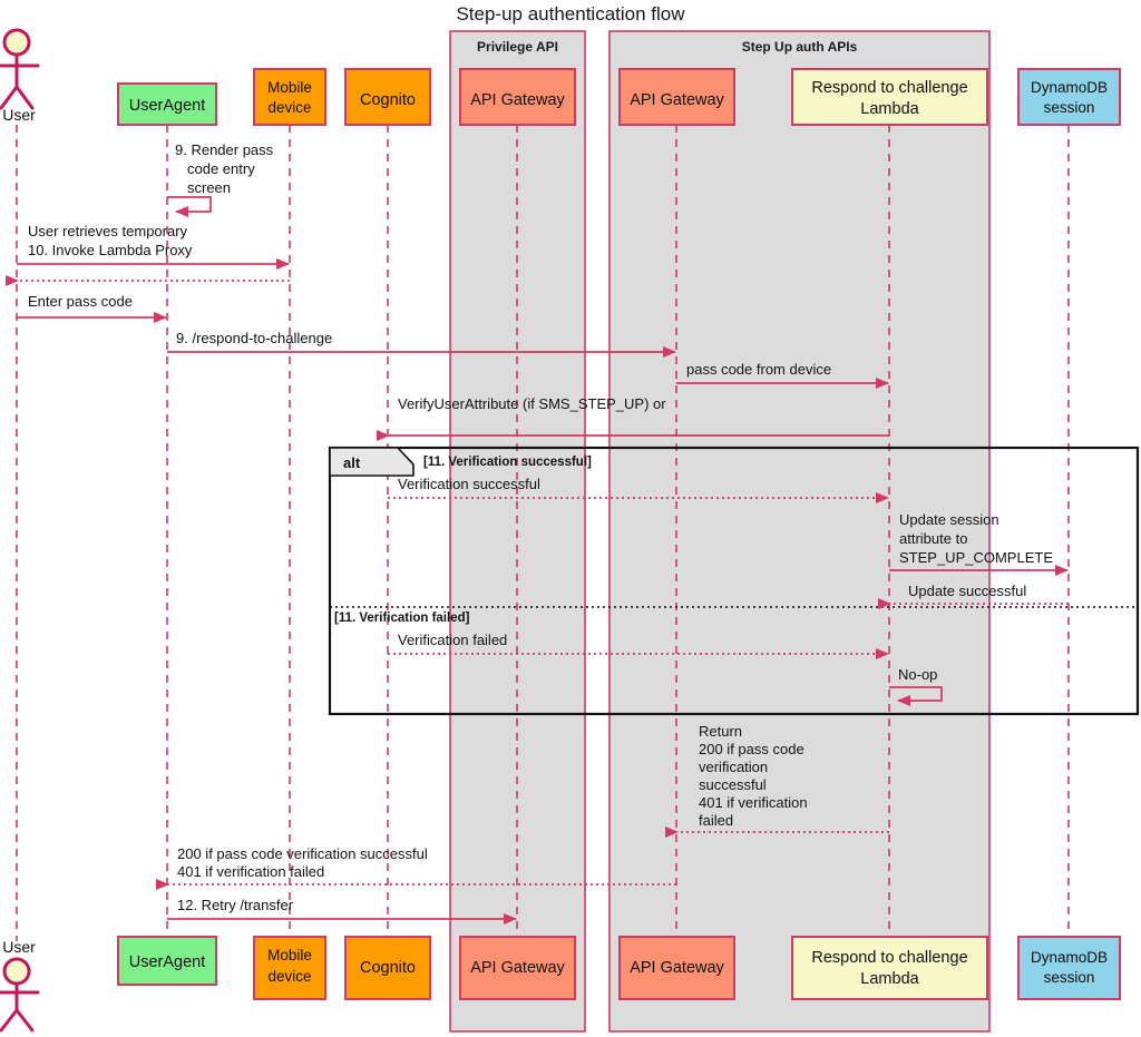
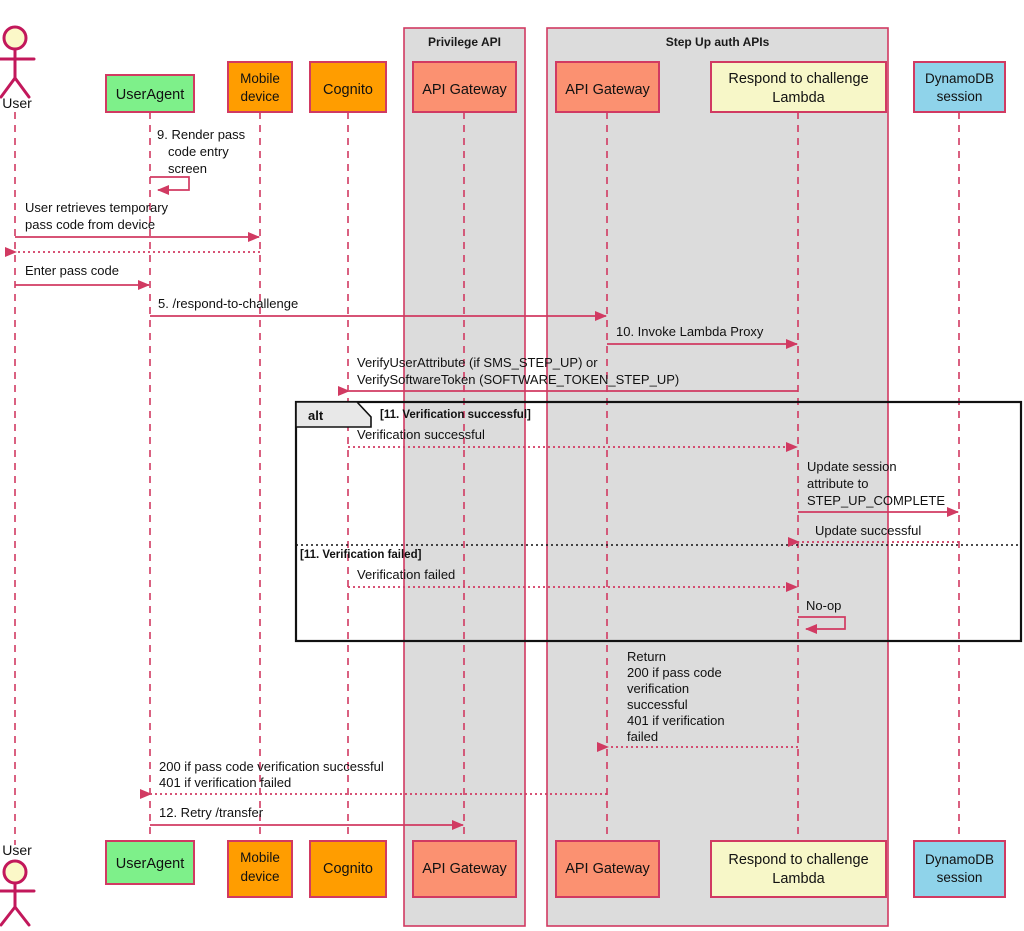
- Step-up authentication flow
  Privilege API
  Step Up auth APIs
  User
  User
  UserAgent
  Mobile
  device
  Cognito
  API Gateway
  API Gateway
  Respond to challenge
  Lambda
  DynamoDB
  session
  UserAgent
  Mobile
  device
  Cognito
  API Gateway
  API Gateway
  Respond to challenge
  Lambda
  DynamoDB
  session
  9. Render pass
  code entry
  screen
  User retrieves temporary
- 10. Invoke Lambda Proxy
+ pass code from device
  Enter pass code
- 9. /respond-to-challenge
+ 5. /respond-to-challenge
- pass code from device
+ 10. Invoke Lambda Proxy
  VerifyUserAttribute (if SMS_STEP_UP) or
+ VerifySoftwareToken (SOFTWARE_TOKEN_STEP_UP)
  alt
  [11. Verification successful]
  [11. Verification failed]
  Verification successful
  Update session
  attribute to
  STEP_UP_COMPLETE
  Update successful
  Verification failed
  No-op
  Return
  200 if pass code
  verification
  successful
  401 if verification
  failed
  200 if pass code verification successful
  401 if verification failed
  12. Retry /transfer
